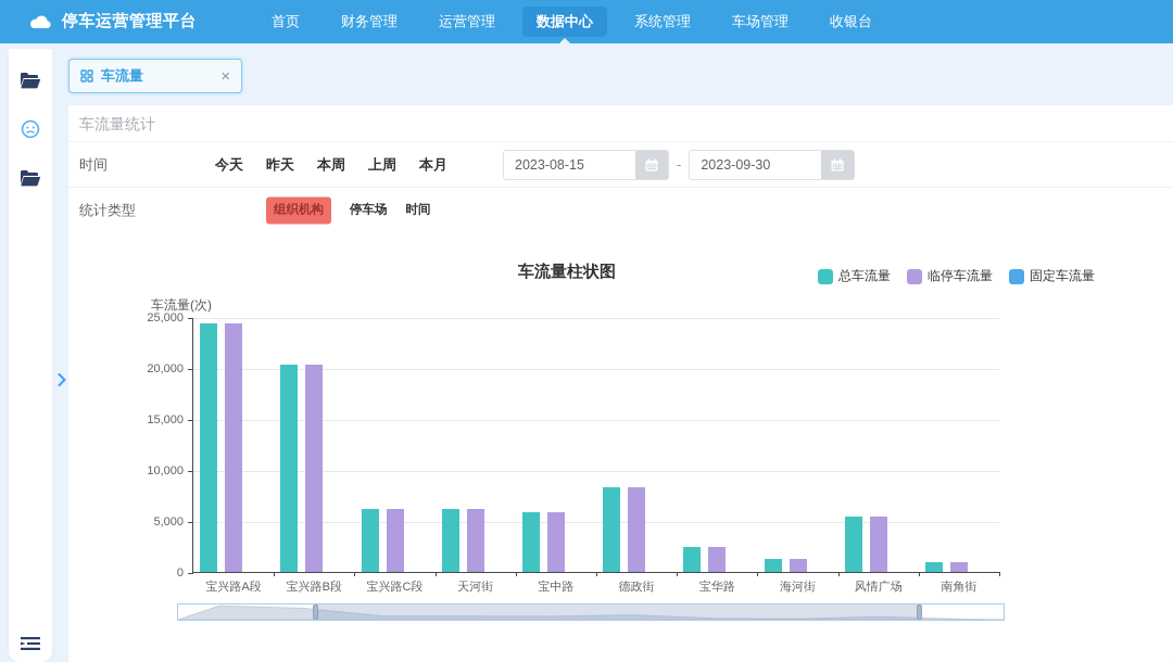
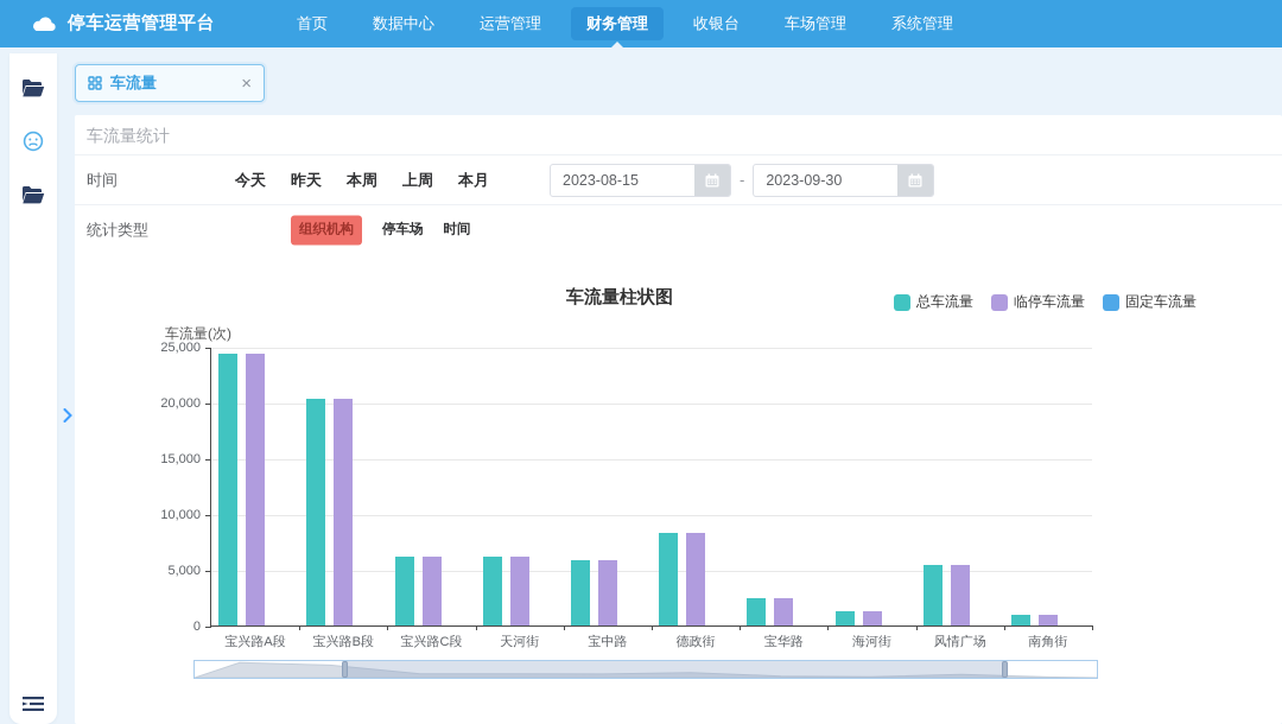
  停车运营管理平台
  首页
- 财务管理
+ 数据中心
  运营管理
- 数据中心
+ 财务管理
- 系统管理
+ 收银台
  车场管理
- 收银台
+ 系统管理
  车流量
  ×
  车流量统计
  时间
  今天
  昨天
  本周
  上周
  本月
  2023-08-15
  -
  2023-09-30
  统计类型
  组织机构
  停车场
  时间
  车流量柱状图
  总车流量
  临停车流量
  固定车流量
  车流量(次)
  0
  5,000
  10,000
  15,000
  20,000
  25,000
  宝兴路A段
  宝兴路B段
  宝兴路C段
  天河街
  宝中路
  德政街
  宝华路
  海河街
  风情广场
  南角街
